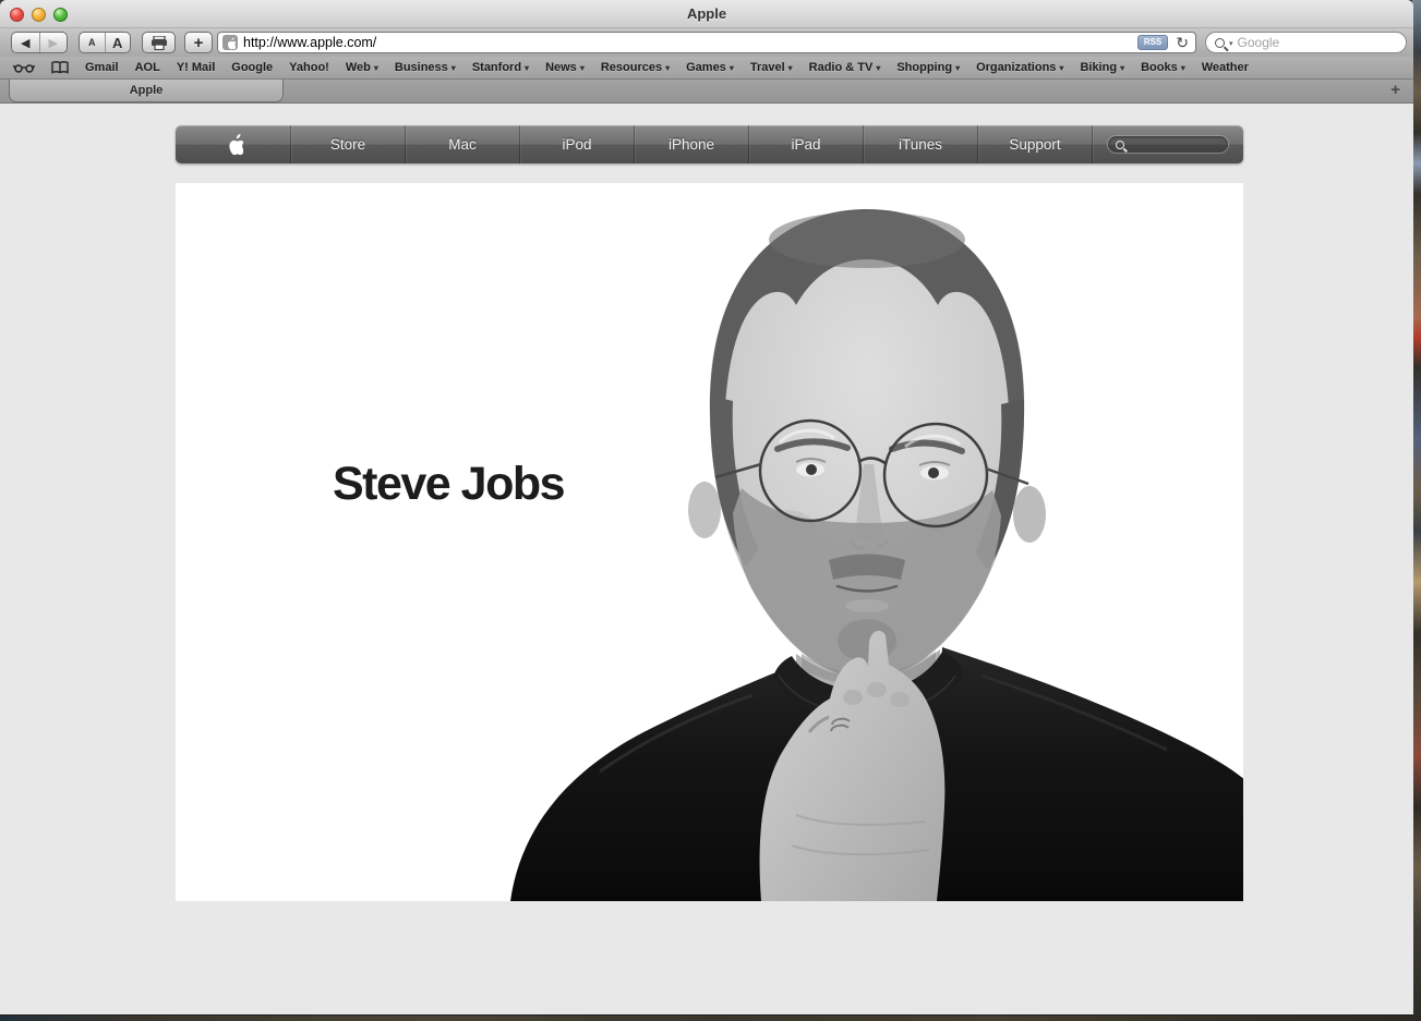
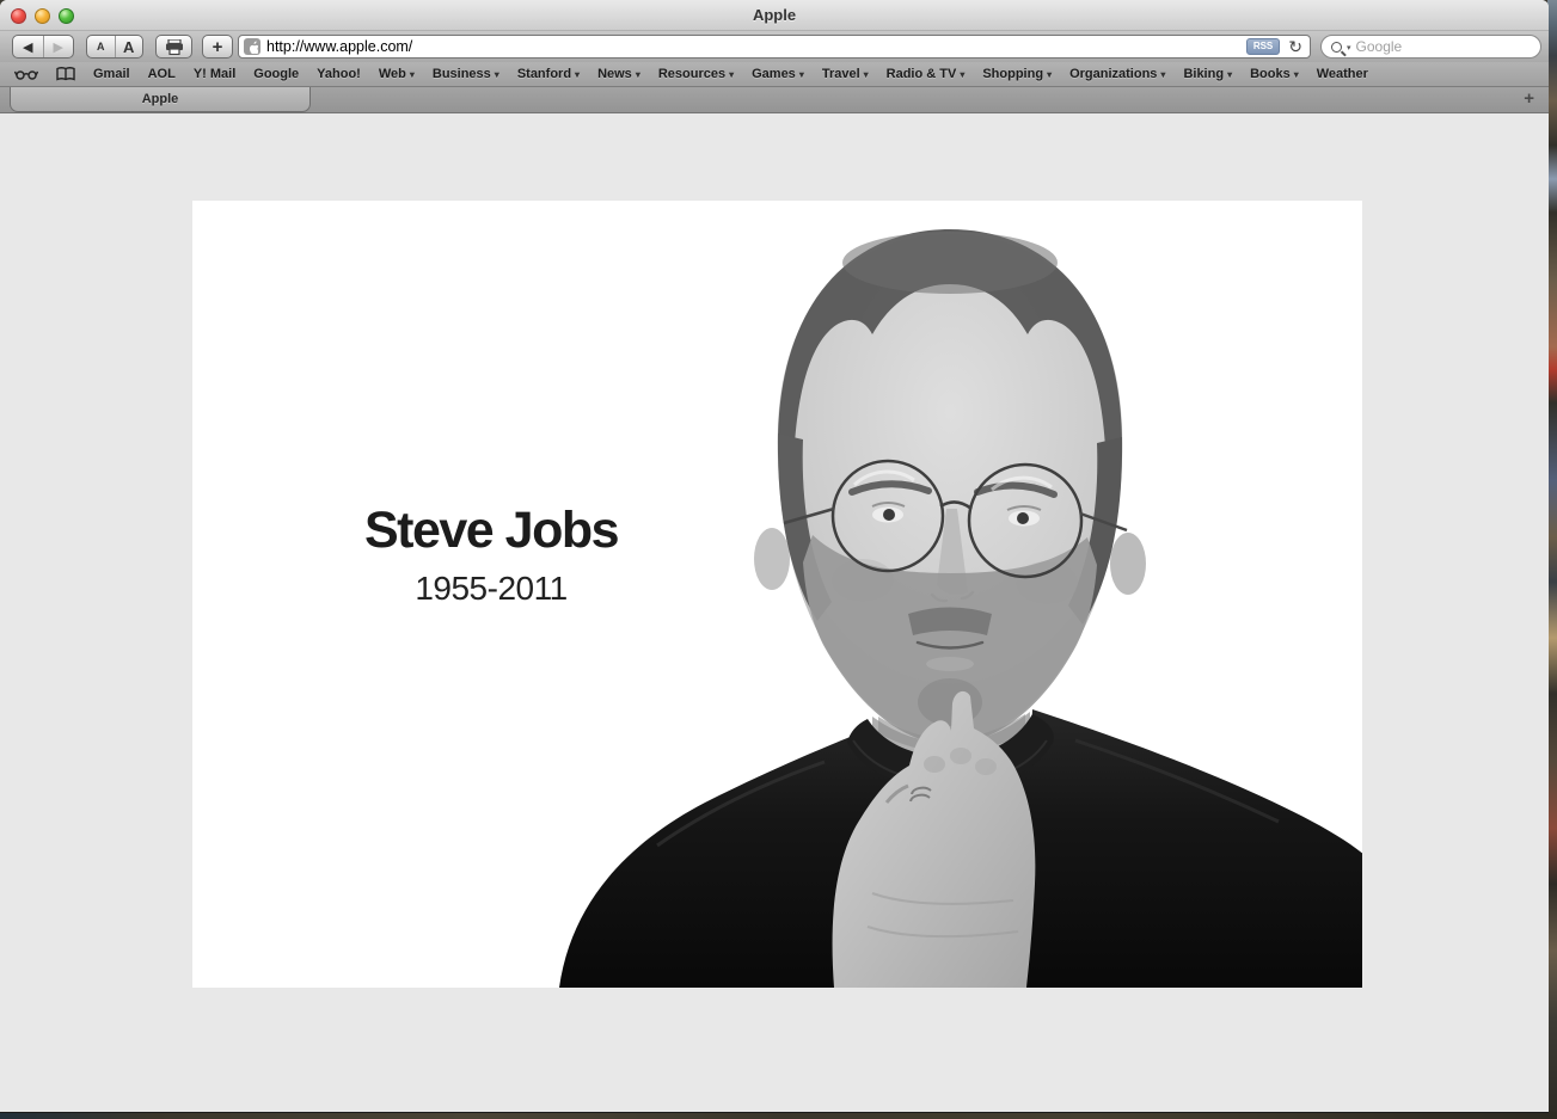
  Apple
  ◀
  ▶
  A
  A
  +
  http://www.apple.com/
  RSS
  ↻
  Google
  Gmail
  AOL
  Y! Mail
  Google
  Yahoo!
  Web
  ▾
  Business
  ▾
  Stanford
  ▾
  News
  ▾
  Resources
  ▾
  Games
  ▾
  Travel
  ▾
  Radio & TV
  ▾
  Shopping
  ▾
  Organizations
  ▾
  Biking
  ▾
  Books
  ▾
  Weather
  Apple
  +
- Store
- Mac
- iPod
- iPhone
- iPad
- iTunes
- Support
  Steve Jobs
+ 1955-2011
